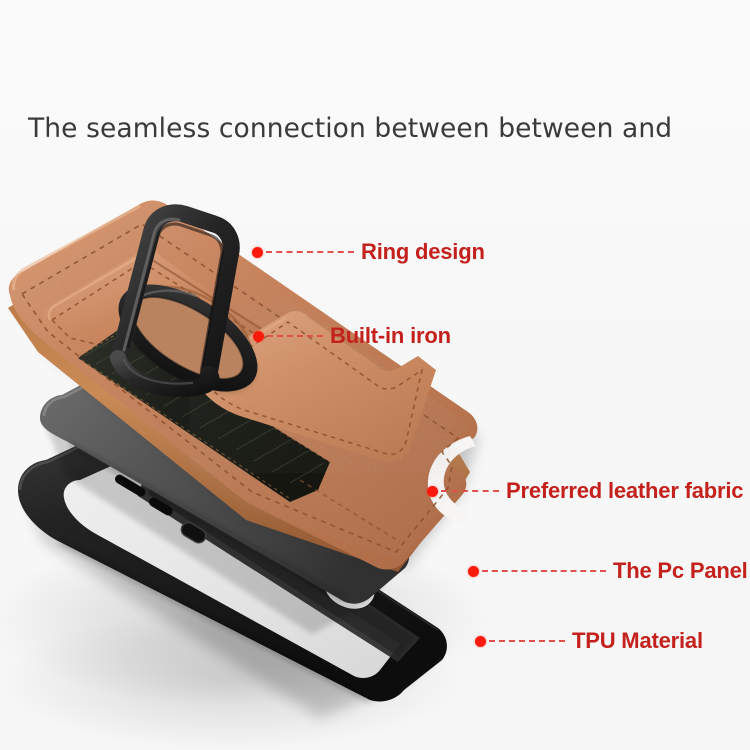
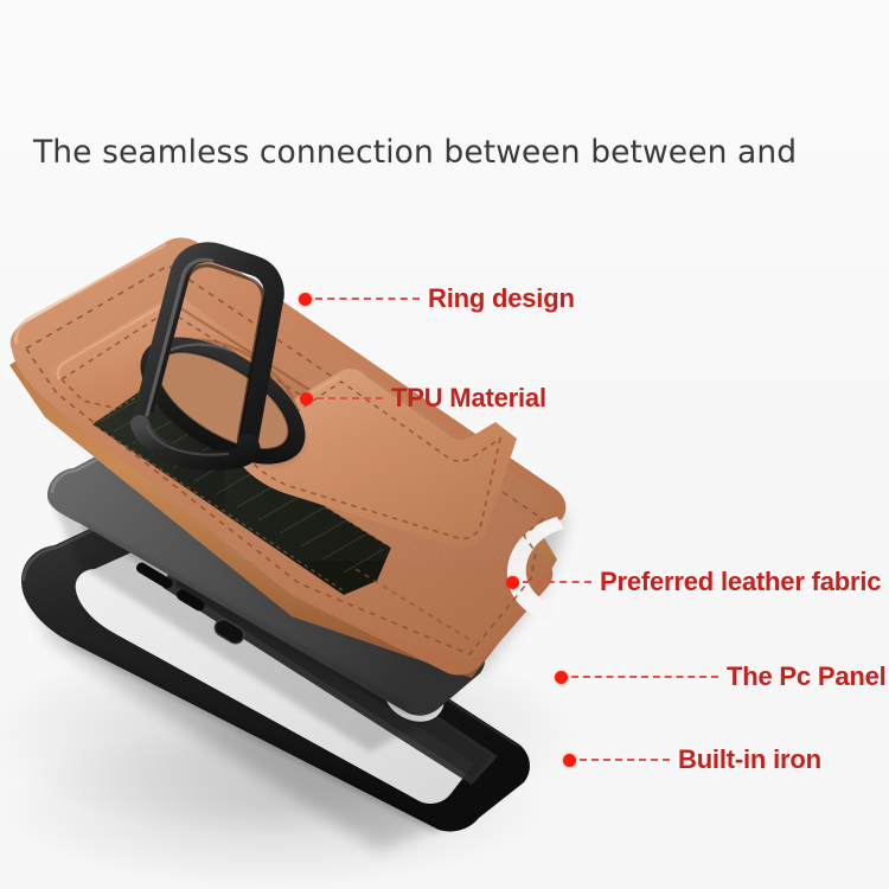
  The seamless connection between between and
  Ring design
- Built-in iron
+ TPU Material
  Preferred leather fabric
  The Pc Panel
- TPU Material
+ Built-in iron
